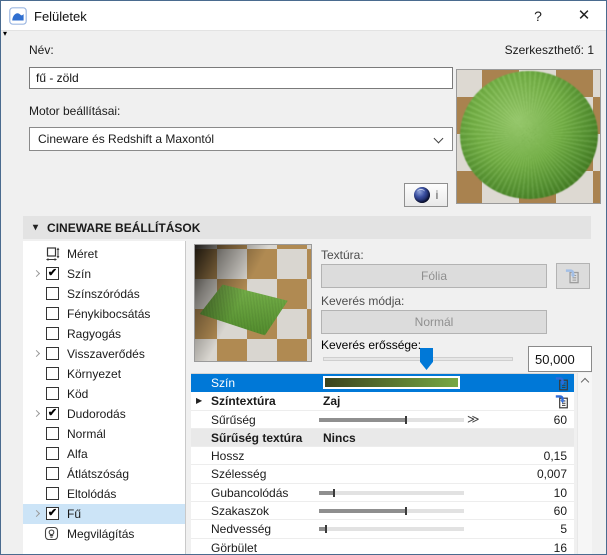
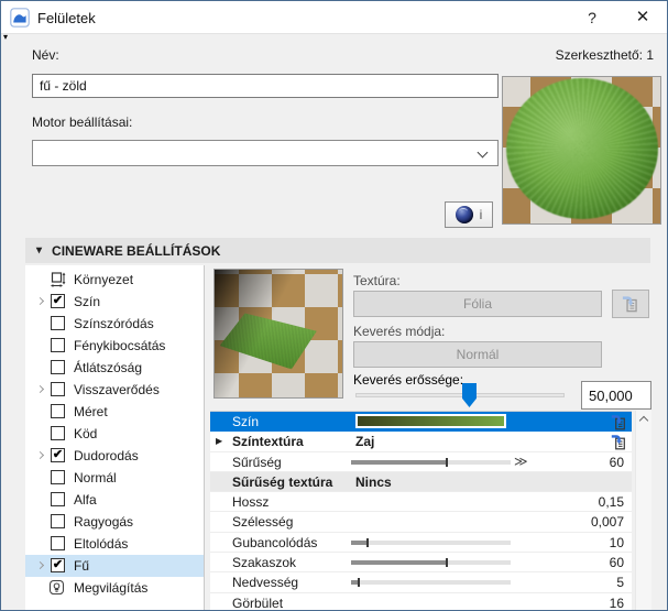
  Felületek
  ?
  ✕
  ▾
  Név:
  Szerkeszthető: 1
  fű - zöld
  Motor beállításai:
- Cineware és Redshift a Maxontól
  i
  ▾
  CINEWARE BEÁLLÍTÁSOK
- Méret
+ Környezet
  ✔
  Szín
  Színszóródás
  Fénykibocsátás
- Ragyogás
+ Átlátszóság
  Visszaverődés
- Környezet
+ Méret
  Köd
  ✔
  Dudorodás
  Normál
  Alfa
- Átlátszóság
+ Ragyogás
  Eltolódás
  ✔
  Fű
  Megvilágítás
  Textúra:
  Fólia
  Keverés módja:
  Normál
  Keverés erőssége:
  50,000
  Szín
  ▶
  Színtextúra
  Zaj
  Sűrűség
  ≫
  60
  Sűrűség textúra
  Nincs
  Hossz
  0,15
  Szélesség
  0,007
  Gubancolódás
  10
  Szakaszok
  60
  Nedvesség
  5
  Görbület
  16
